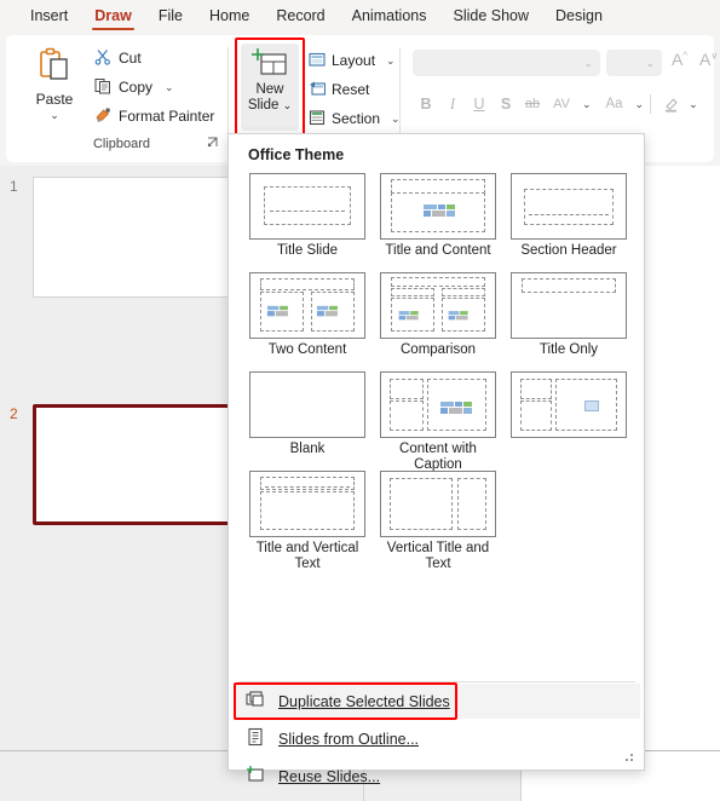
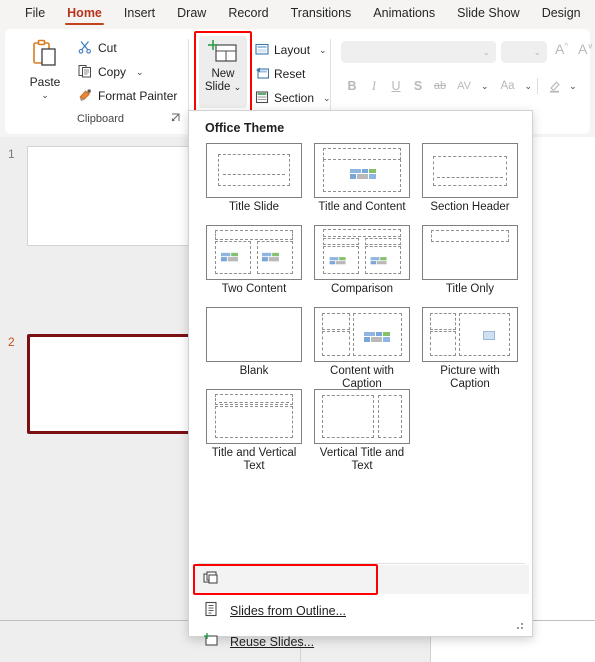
- Insert
+ File
- Draw
+ Home
- File
+ Insert
- Home
+ Draw
  Record
+ Transitions
  Animations
  Slide Show
  Design
  Paste
  ⌄
  Cut
  Copy
  ⌄
  Format Painter
  Clipboard
  New
  Slide ⌄
  Layout
  ⌄
  Reset
  Section
  ⌄
  ⌄
  ⌄
  A^
  A∨
  B
  I
  U
  S
  ab
  AV
  ⌄
  Aa
  ⌄
  ⌄
  1
  2
  Office Theme
  Title Slide
  Title and Content
  Section Header
  Two Content
  Comparison
  Title Only
  Blank
  Content with Caption
+ Picture with Caption
  Title and Vertical Text
  Vertical Title and Text
- Duplicate Selected Slides
  Slides from Outline...
  Reuse Slides...
